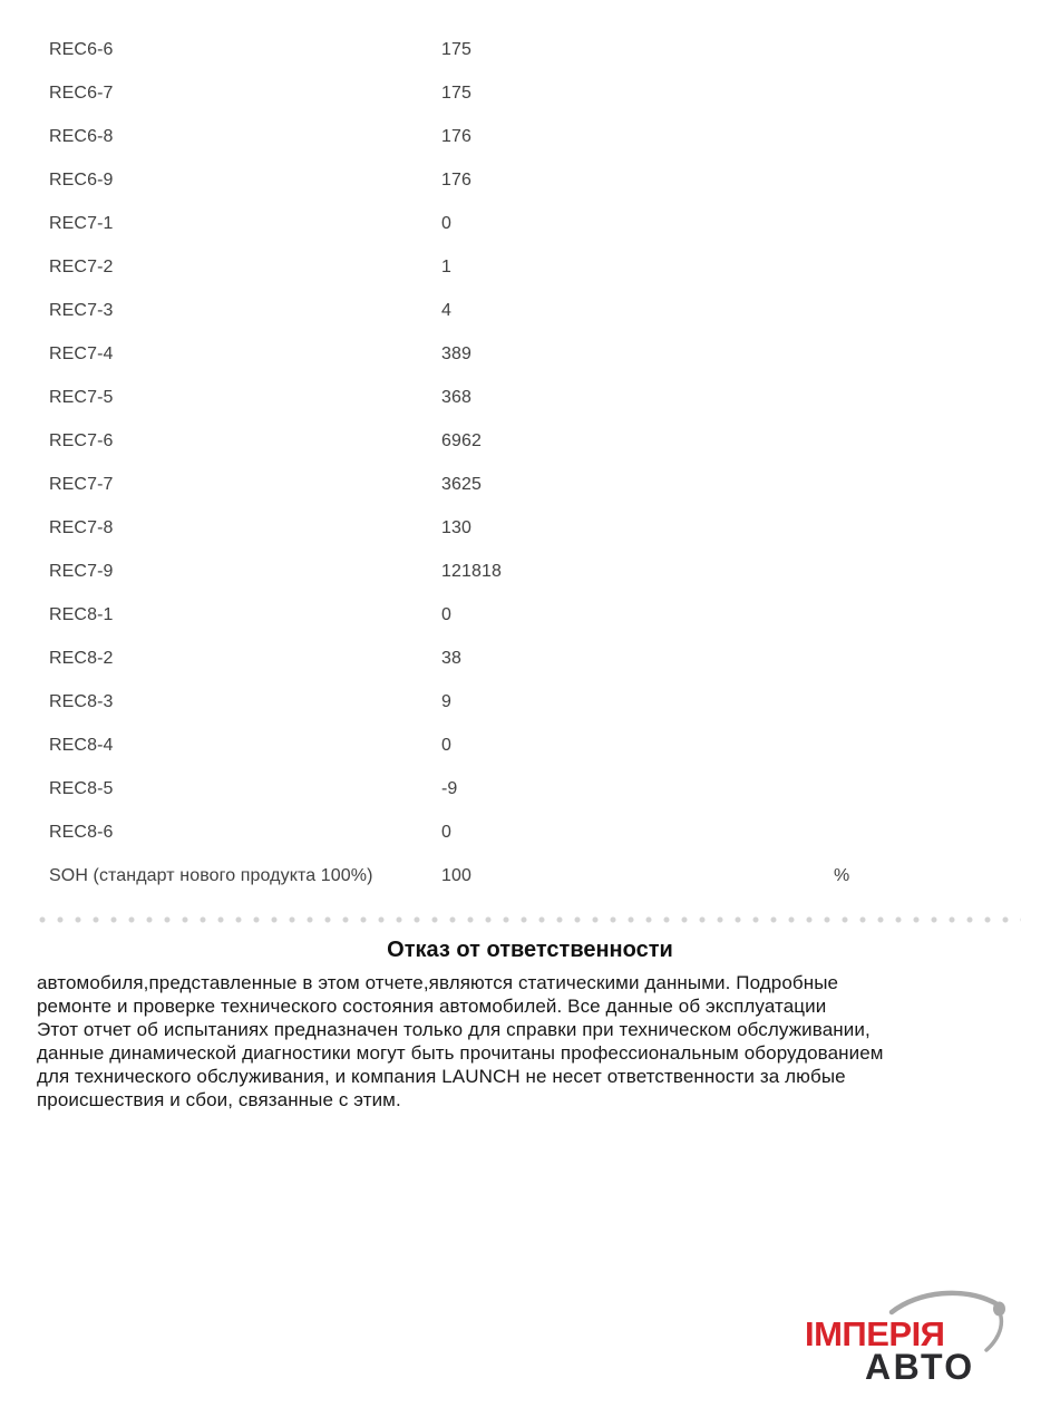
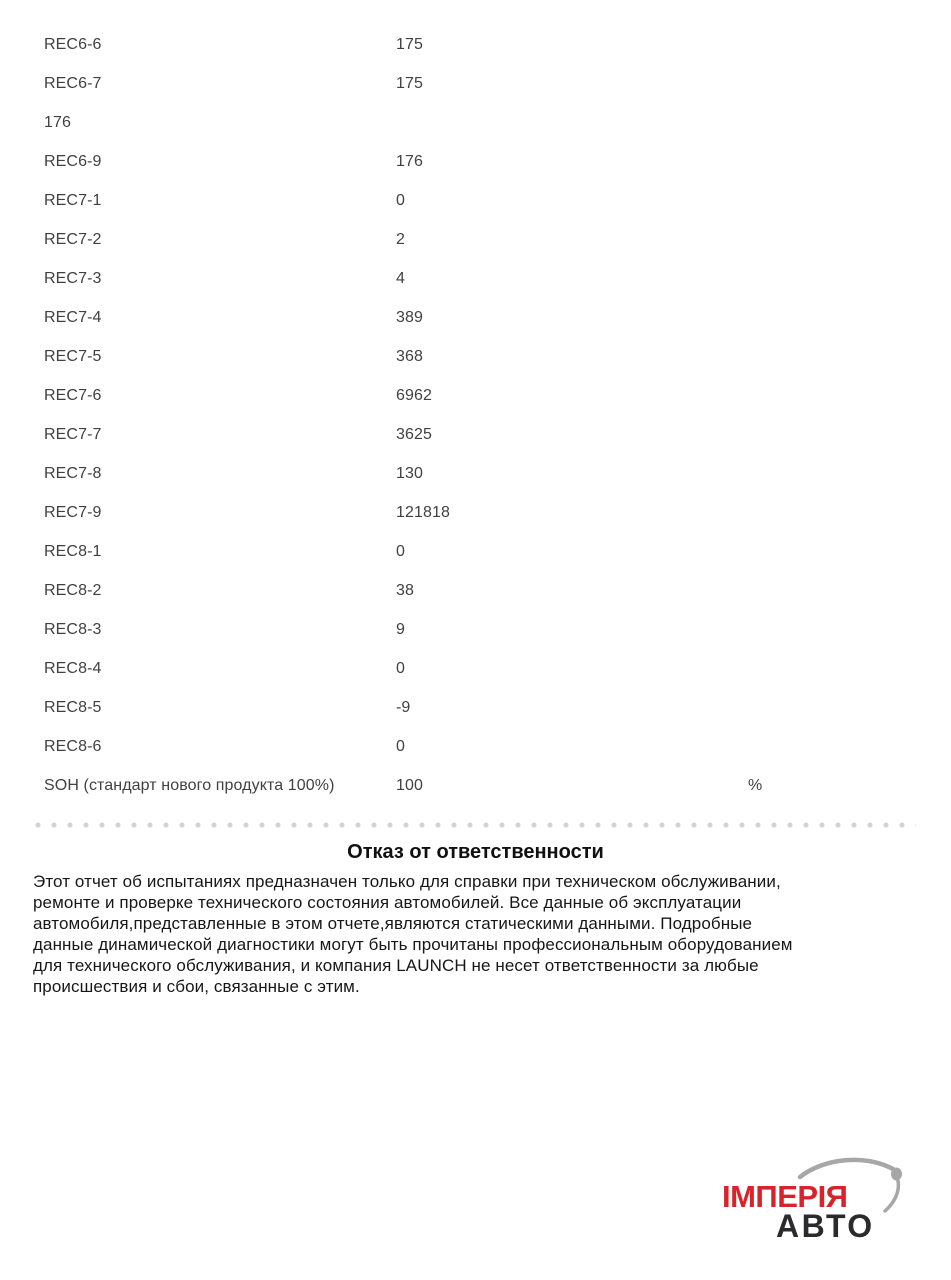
  REC6-6
  175
  REC6-7
  175
- REC6-8
  176
  REC6-9
  176
  REC7-1
  0
  REC7-2
- 1
+ 2
  REC7-3
  4
  REC7-4
  389
  REC7-5
  368
  REC7-6
  6962
  REC7-7
  3625
  REC7-8
  130
  REC7-9
  121818
  REC8-1
  0
  REC8-2
  38
  REC8-3
  9
  REC8-4
  0
  REC8-5
  -9
  REC8-6
  0
  SOH (стандарт нового продукта 100%)
  100
  %
  Отказ от ответственности
- автомобиля,представленные в этом отчете,являются статическими данными. Подробные
+ Этот отчет об испытаниях предназначен только для справки при техническом обслуживании,
  ремонте и проверке технического состояния автомобилей. Все данные об эксплуатации
- Этот отчет об испытаниях предназначен только для справки при техническом обслуживании,
+ автомобиля,представленные в этом отчете,являются статическими данными. Подробные
  данные динамической диагностики могут быть прочитаны профессиональным оборудованием
  для технического обслуживания, и компания LAUNCH не несет ответственности за любые
  происшествия и сбои, связанные с этим.
  ІМПЕРІЯ
  АВТО
